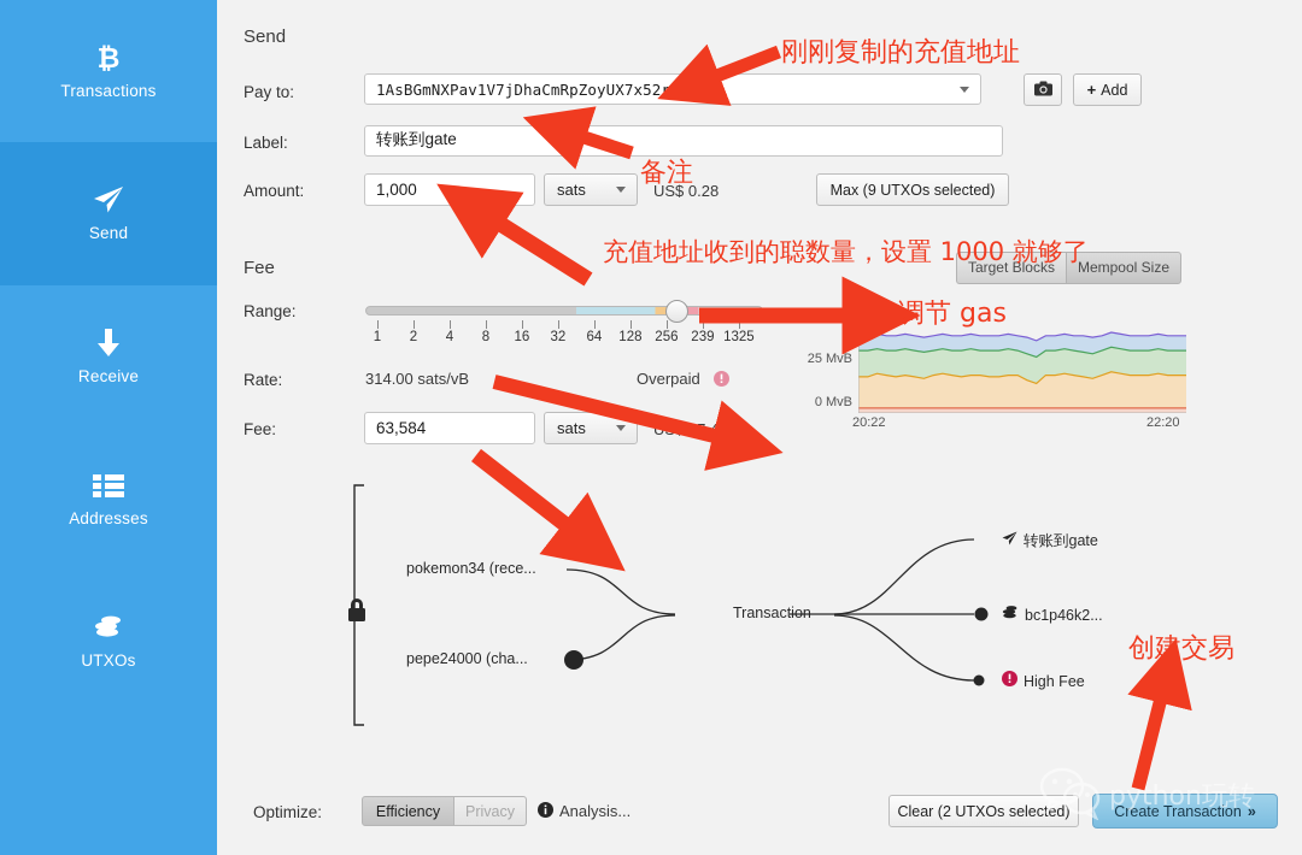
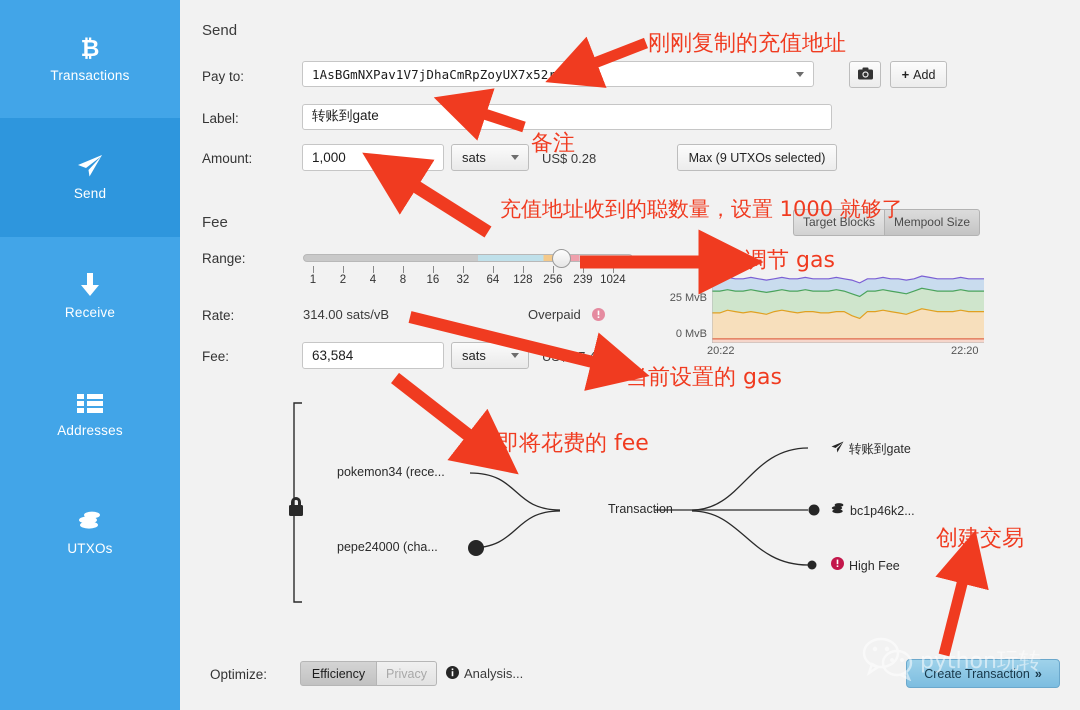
  ₿
  Transactions
  Send
  Receive
  Addresses
  UTXOs
  Send
  Pay to:
  1AsBGmNXPav1V7jDhaCmRpZoyUX7x52r4z
  +
  Add
  Label:
  转账到gate
  Amount:
  1,000
  sats
  US$ 0.28
  Max (9 UTXOs selected)
  Fee
  Range:
  Rate:
  314.00 sats/vB
  Overpaid
  Fee:
  63,584
  sats
  1
  2
  4
  8
  16
  32
  64
  128
  256
  239
- 1325
+ 1024
  Target Blocks
  Mempool Size
  25 MvB
  0 MvB
  20:22
  22:20
  pokemon34 (rece...
  pepe24000 (cha...
  Transaction
  转账到gate
  bc1p46k2...
  High Fee
  Optimize:
  Efficiency
  Privacy
  Analysis...
- Clear (2 UTXOs selected)
  Create Transaction
  »
  python玩转
  刚刚复制的充值地址
  备注
  充值地址收到的聪数量，设置 1000 就够了
  调节 gas
+ 当前设置的 gas
+ 即将花费的 fee
  创建交易
